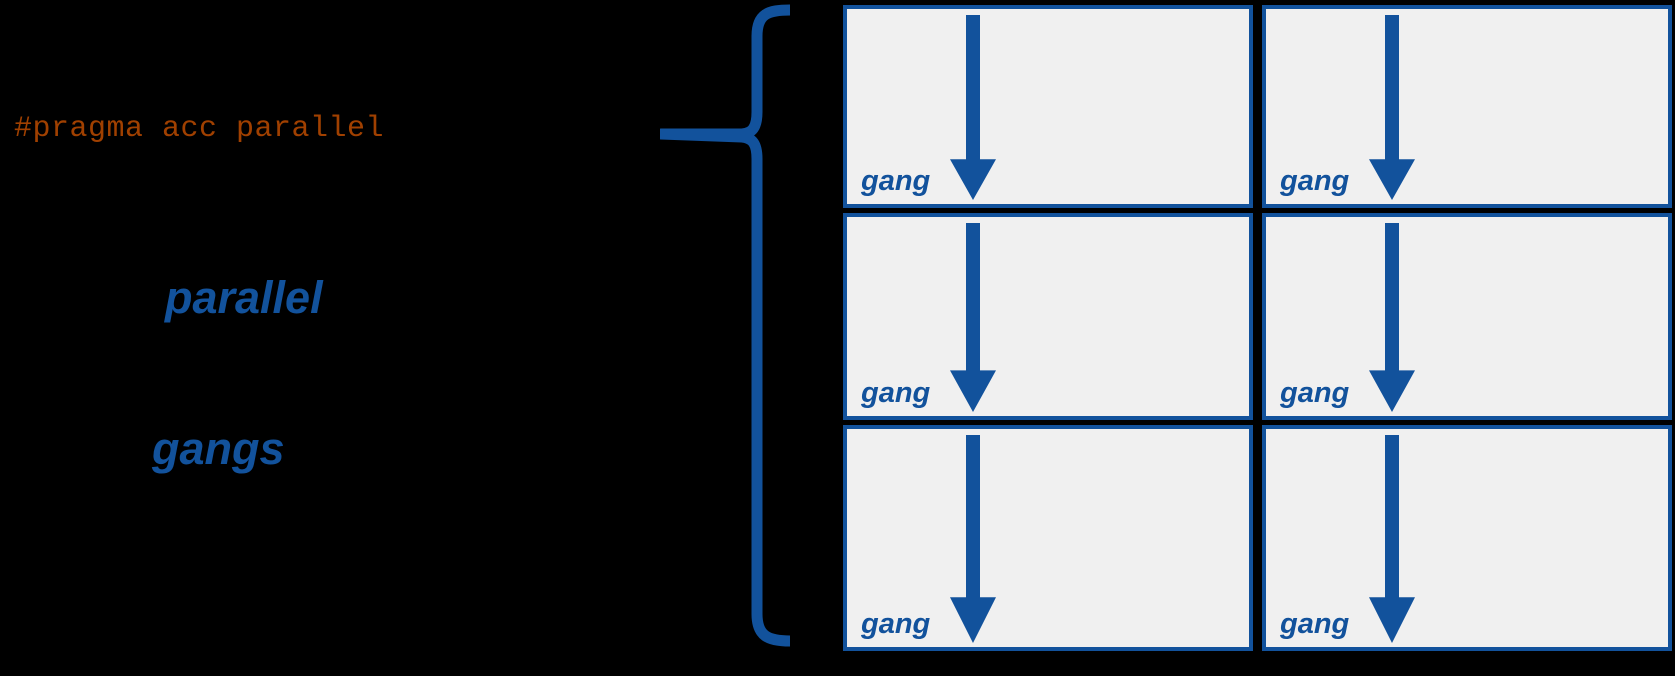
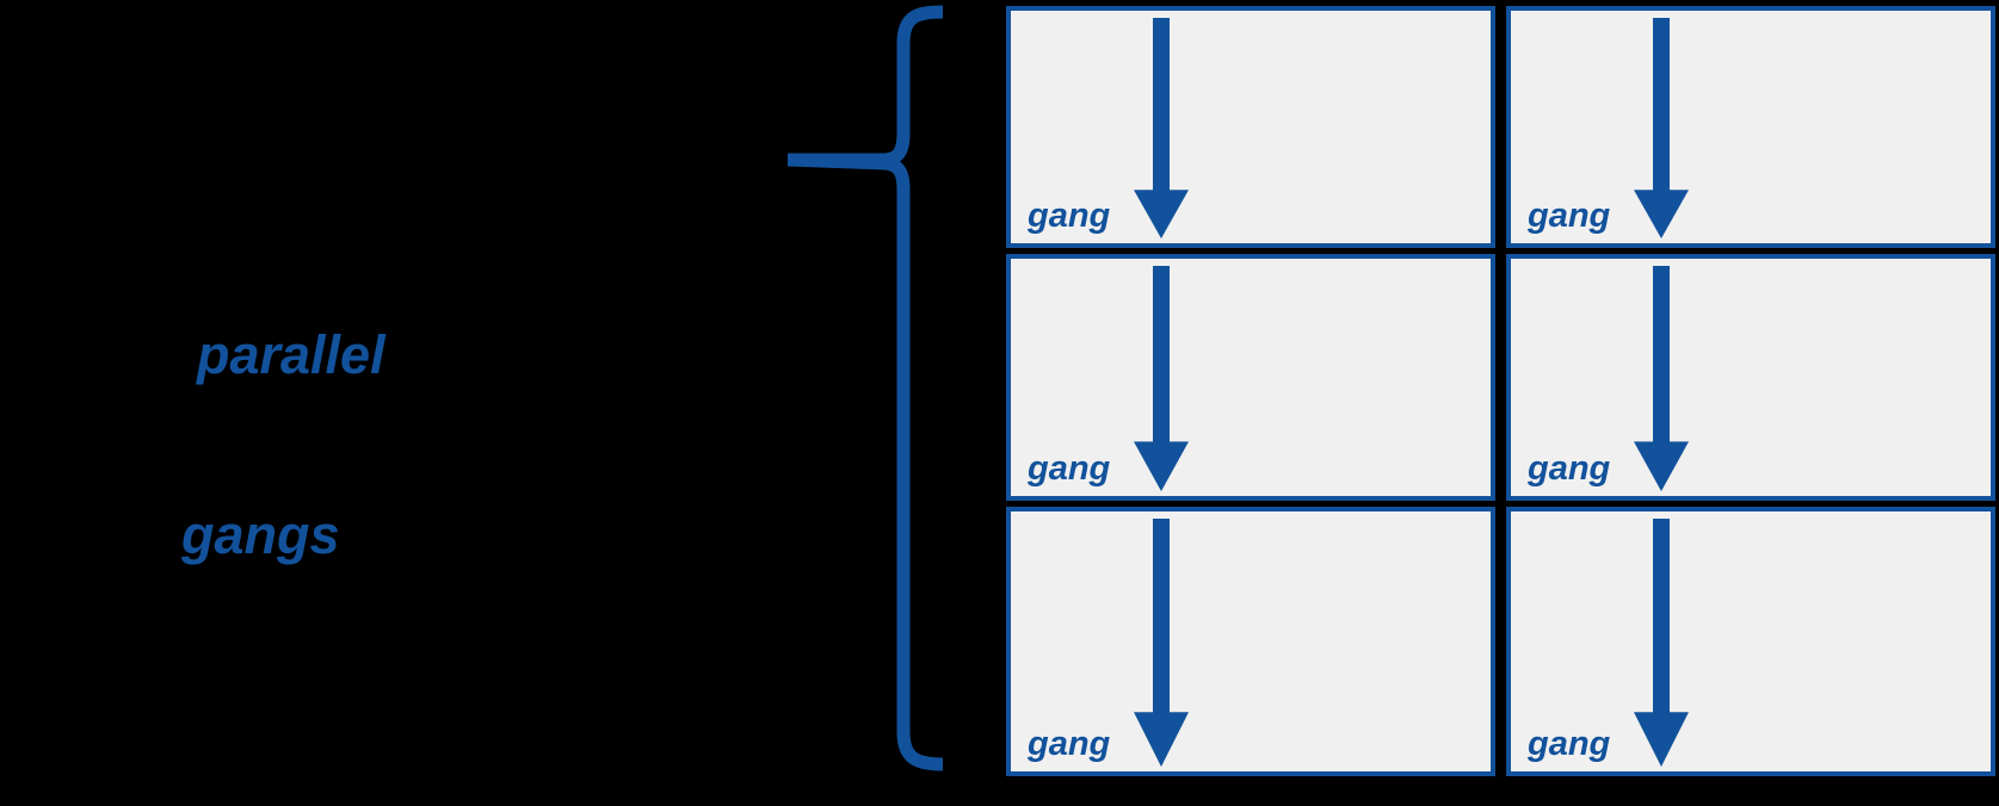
- #pragma acc parallel
  parallel
  gangs
  gang
  gang
  gang
  gang
  gang
  gang
